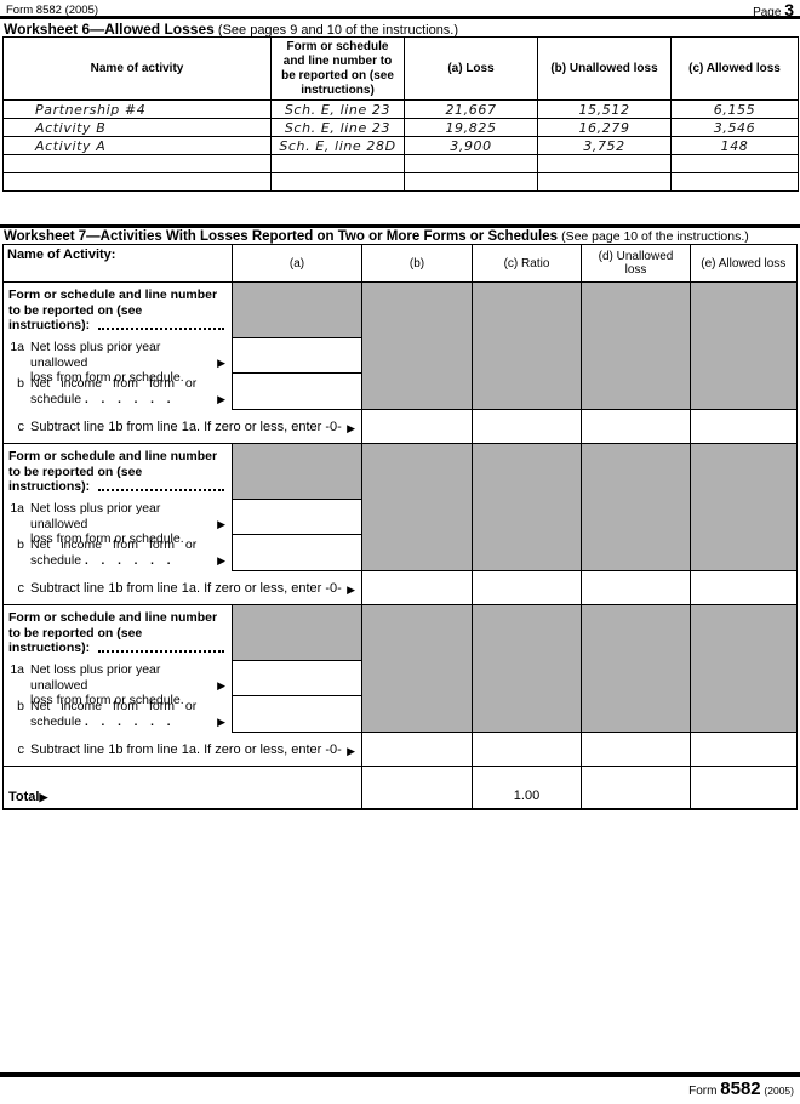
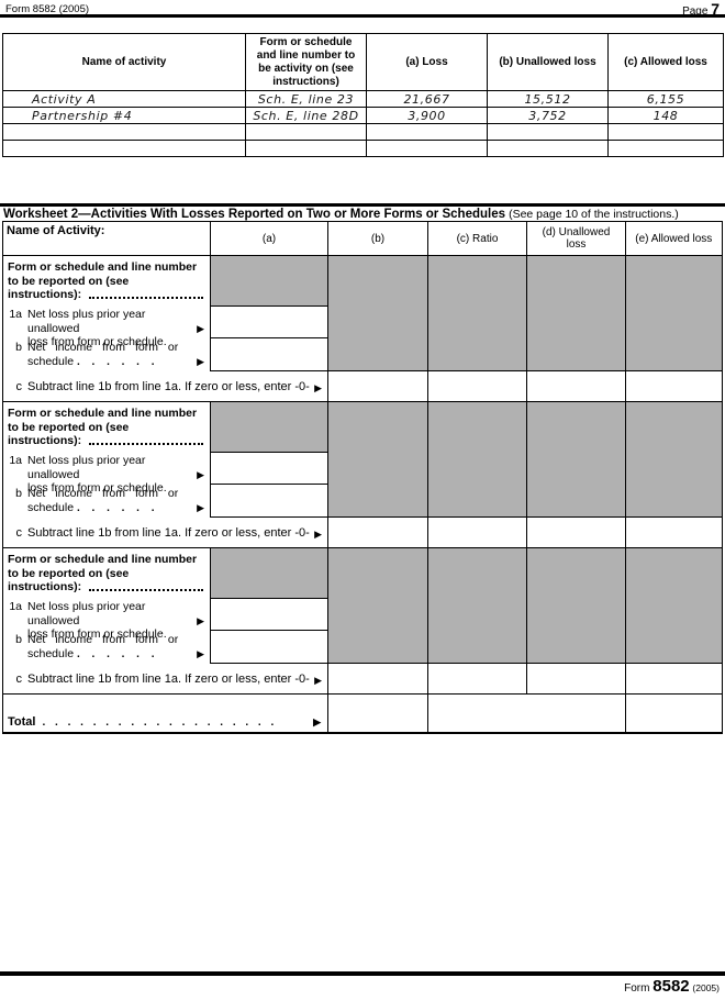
  Form 8582 (2005)
- Page 3
+ Page 7
- Worksheet 6—Allowed Losses (See pages 9 and 10 of the instructions.)
- Name of activity	Form or schedule and line number to be reported on (see instructions)	(a) Loss	(b) Unallowed loss	(c) Allowed loss
+ Name of activity	Form or schedule and line number to be activity on (see instructions)	(a) Loss	(b) Unallowed loss	(c) Allowed loss
- Partnership #4	Sch. E, line 23	21,667	15,512	6,155
+ Activity A	Sch. E, line 23	21,667	15,512	6,155
- Activity B	Sch. E, line 23	19,825	16,279	3,546
- Activity A	Sch. E, line 28D	3,900	3,752	148
+ Partnership #4	Sch. E, line 28D	3,900	3,752	148
- Worksheet 7—Activities With Losses Reported on Two or More Forms or Schedules (See page 10 of the instructions.)
+ Worksheet 2—Activities With Losses Reported on Two or More Forms or Schedules (See page 10 of the instructions.)
  Name of Activity:
  (a)
  (b)
  (c) Ratio
  (d) Unallowed loss
  (e) Allowed loss
  Form or schedule and line number
  to be reported on (see
  instructions):
  1a
  Net loss plus prior year unallowed
  loss from form or schedule.
  ▶
  b
  Net income from form or
  schedule . . . . . .
  ▶
  c
  Subtract line 1b from line 1a. If zero or less, enter -0-
  ▶
  Form or schedule and line number
  to be reported on (see
  instructions):
  1a
  Net loss plus prior year unallowed
  loss from form or schedule.
  ▶
  b
  Net income from form or
  schedule . . . . . .
  ▶
  c
  Subtract line 1b from line 1a. If zero or less, enter -0-
  ▶
  Form or schedule and line number
  to be reported on (see
  instructions):
  1a
  Net loss plus prior year unallowed
  loss from form or schedule.
  ▶
  b
  Net income from form or
  schedule . . . . . .
  ▶
  c
  Subtract line 1b from line 1a. If zero or less, enter -0-
  ▶
  Total
+ . . . . . . . . . . . . . . . . . . .
  ▶
- 1.00
  Form 8582 (2005)
